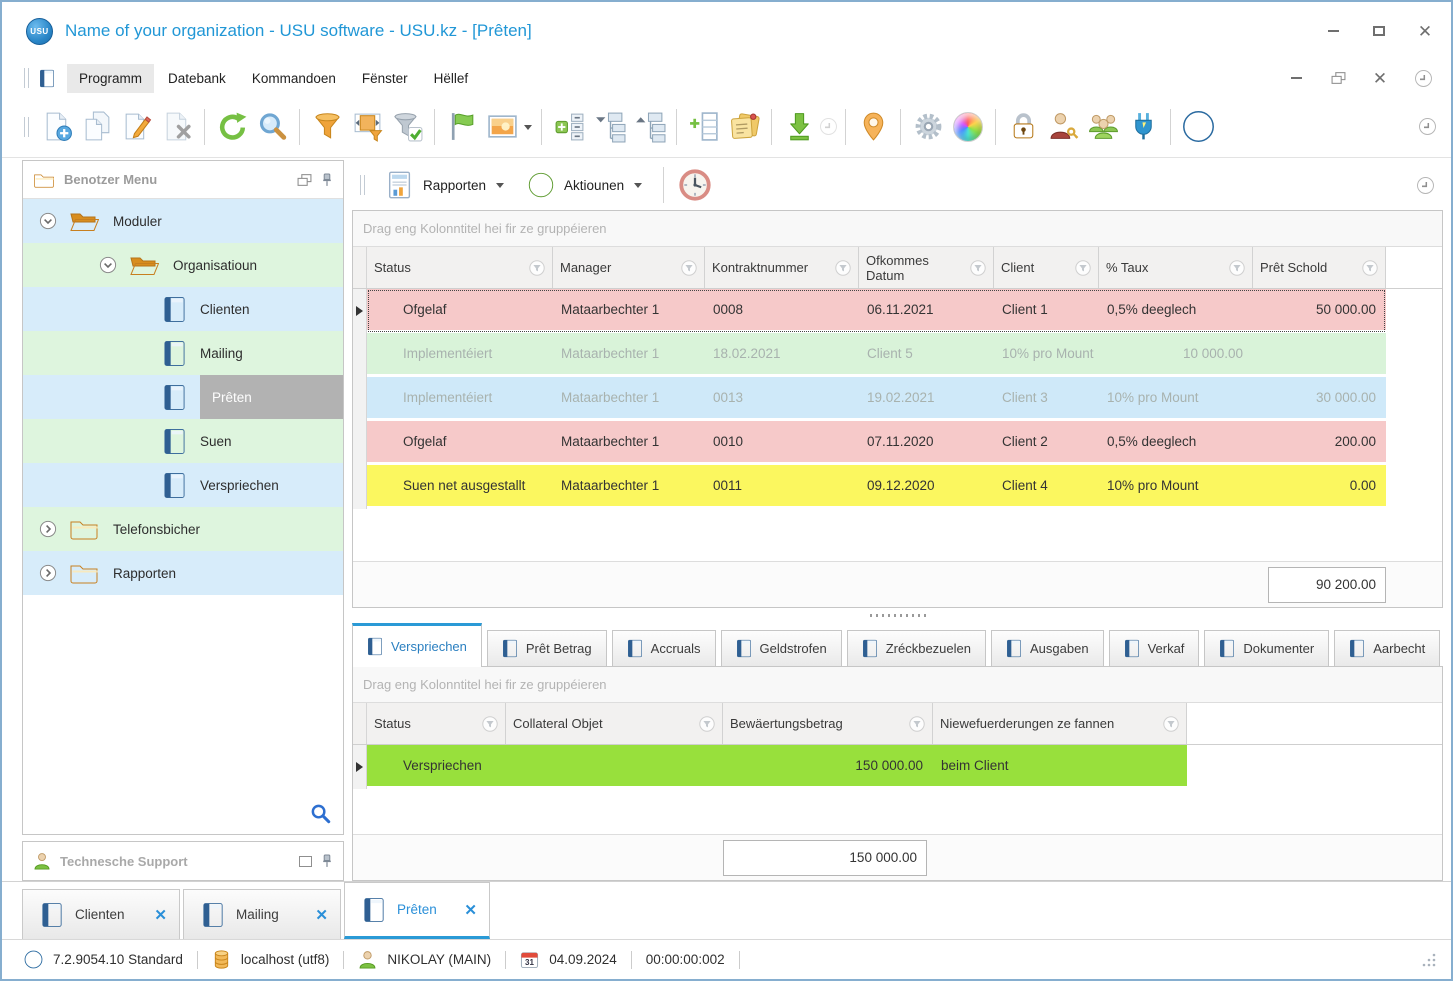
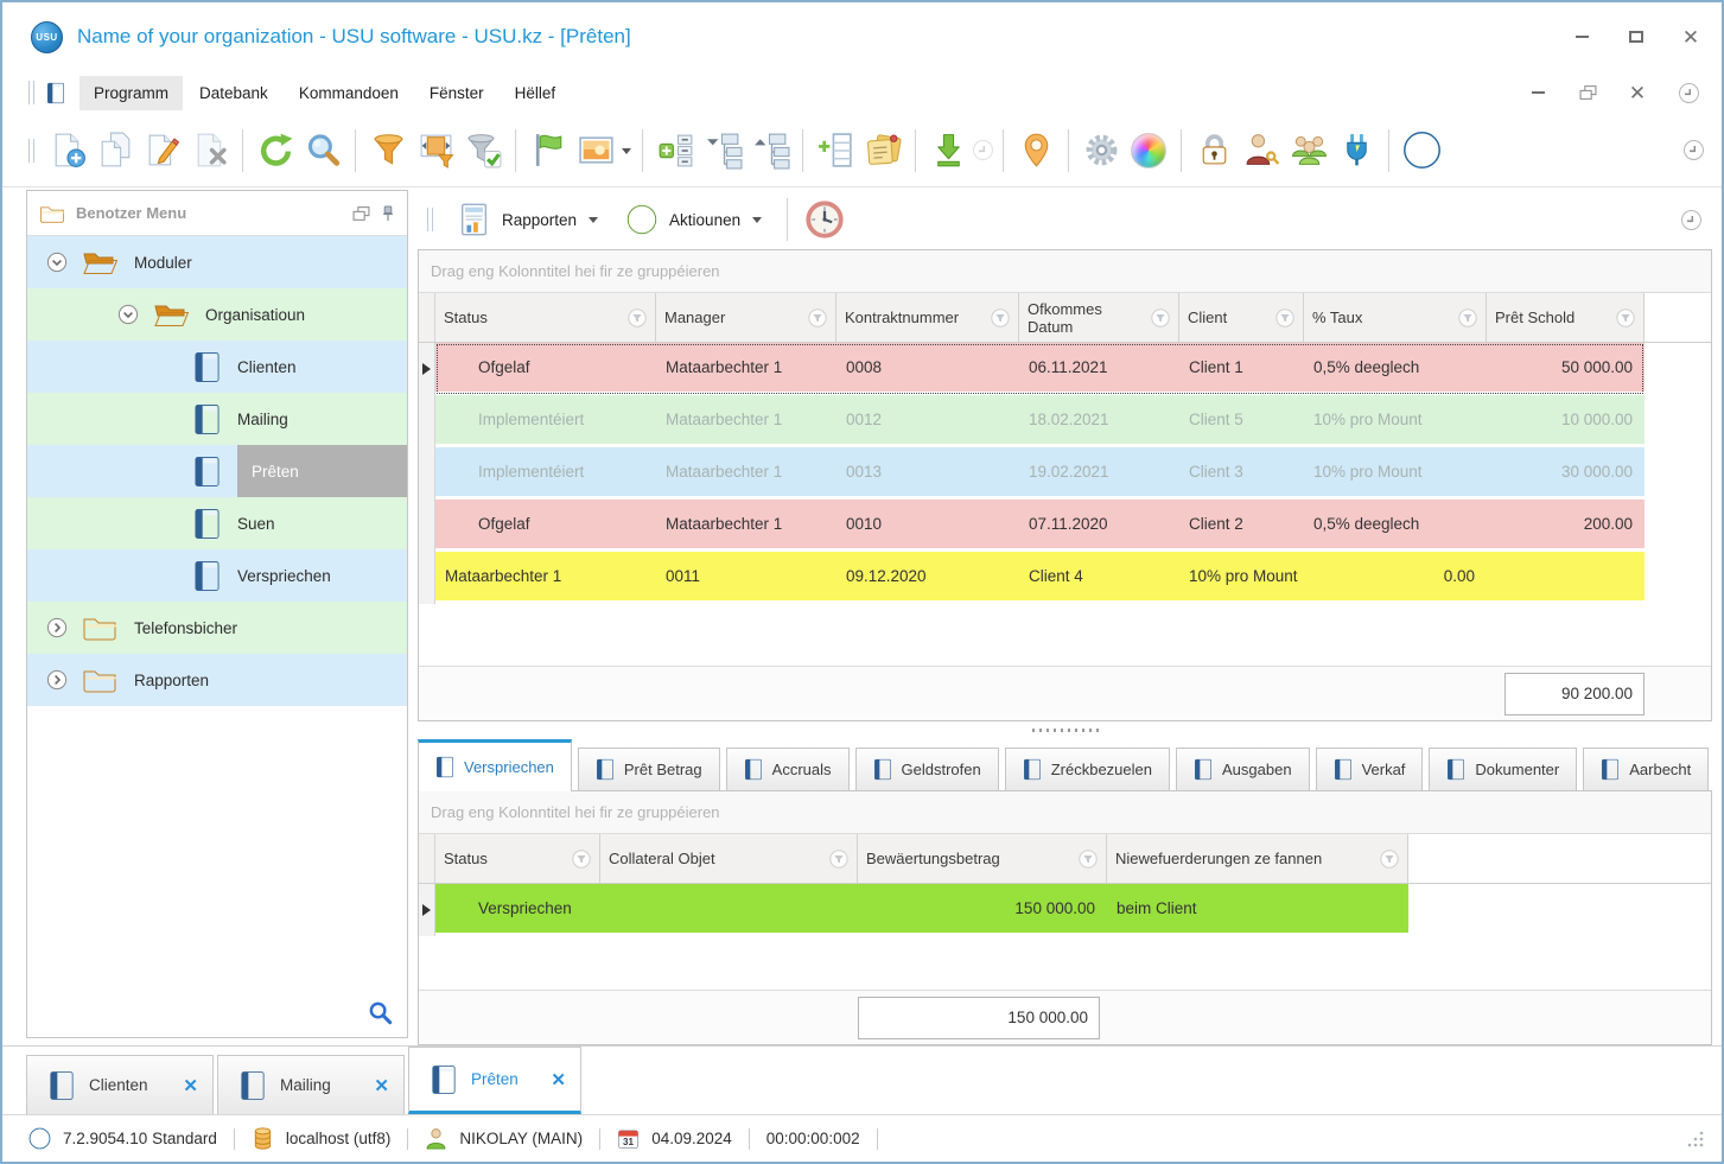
  USU
  Name of your organization - USU software - USU.kz - [Prêten]
  ✕
  Programm
  Datebank
  Kommandoen
  Fënster
  Hëllef
  ✕
  Benotzer Menu
  Moduler
  Organisatioun
  Clienten
  Mailing
  Prêten
  Suen
  Verspriechen
  Telefonsbicher
  Rapporten
- Technesche Support
  Rapporten
  Aktiounen
  Drag eng Kolonntitel hei fir ze gruppéieren
  Status
  Manager
  Kontraktnummer
  Ofkommes Datum
  Client
  % Taux
  Prêt Schold
  Ofgelaf
  Mataarbechter 1
  0008
  06.11.2021
  Client 1
  0,5% deeglech
  50 000.00
  Implementéiert
  Mataarbechter 1
+ 0012
  18.02.2021
  Client 5
  10% pro Mount
  10 000.00
  Implementéiert
  Mataarbechter 1
  0013
  19.02.2021
  Client 3
  10% pro Mount
  30 000.00
  Ofgelaf
  Mataarbechter 1
  0010
  07.11.2020
  Client 2
  0,5% deeglech
  200.00
- Suen net ausgestallt
  Mataarbechter 1
  0011
  09.12.2020
  Client 4
  10% pro Mount
  0.00
  90 200.00
  Verspriechen
  Prêt Betrag
  Accruals
  Geldstrofen
  Zréckbezuelen
  Ausgaben
  Verkaf
  Dokumenter
  Aarbecht
  Drag eng Kolonntitel hei fir ze gruppéieren
  Status
  Collateral Objet
  Bewäertungsbetrag
  Niewefuerderungen ze fannen
  Verspriechen
  150 000.00
  beim Client
  150 000.00
  Clienten
  ✕
  Mailing
  ✕
  Prêten
  ✕
  7.2.9054.10 Standard
  localhost (utf8)
  NIKOLAY (MAIN)
  31
  04.09.2024
  00:00:00:002
